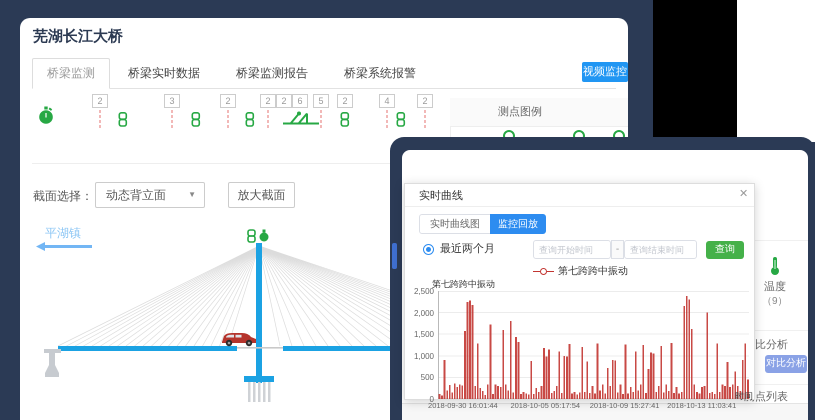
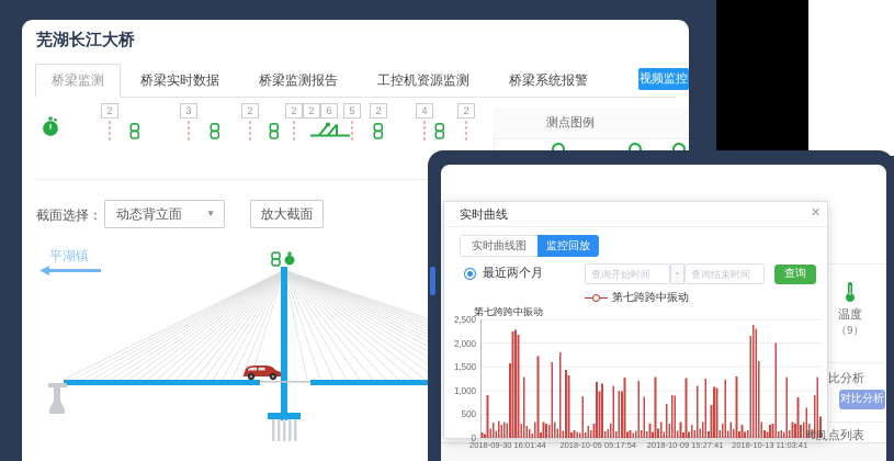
  芜湖长江大桥
  桥梁监测
  桥梁实时数据
  桥梁监测报告
+ 工控机资源监测
  桥梁系统报警
  视频监控
  2
  3
  2
  2
  2
  6
  5
  2
  4
  2
  测点图例
  截面选择：
  动态背立面
  ▼
  放大截面
  平湖镇
  温度
  （9）
  比分析
  对比分析
  点列表
  实时曲线
  ✕
  实时曲线图
  监控回放
  最近两个月
  查询开始时间
  -
  查询结束时间
  查询
  第七跨跨中振动
  第七跨跨中振动
  2,500
  2,000
  1,500
  1,000
  500
  0
  2018-09-30 16:01:44
  2018-10-05 05:17:54
  2018-10-09 15:27:41
  2018-10-13 11:03:41
  时间
